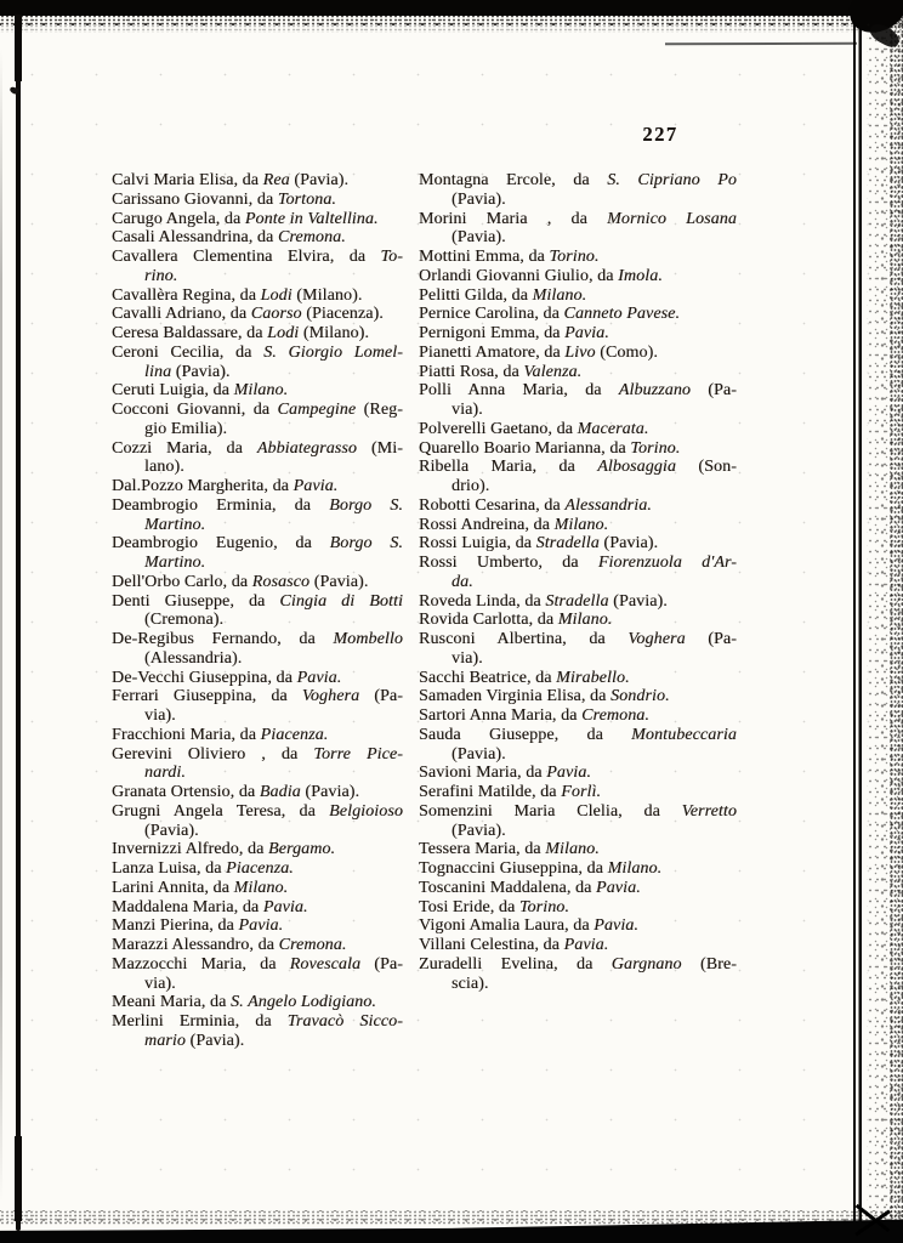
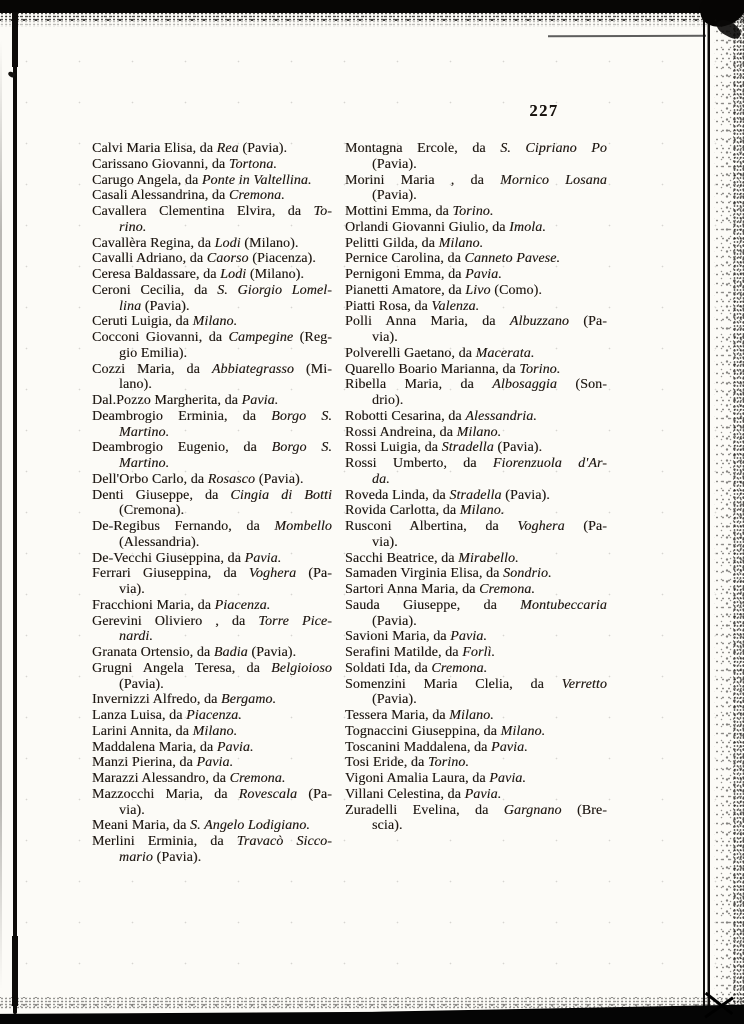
  227
  Calvi Maria Elisa, da Rea (Pavia).
  Carissano Giovanni, da Tortona.
  Carugo Angela, da Ponte in Valtellina.
  Casali Alessandrina, da Cremona.
  Cavallera Clementina Elvira, da To-
  rino.
  Cavallèra Regina, da Lodi (Milano).
  Cavalli Adriano, da Caorso (Piacenza).
  Ceresa Baldassare, da Lodi (Milano).
  Ceroni Cecilia, da S. Giorgio Lomel-
  lina (Pavia).
  Ceruti Luigia, da Milano.
  Cocconi Giovanni, da Campegine (Reg-
  gio Emilia).
  Cozzi Maria, da Abbiategrasso (Mi-
  lano).
  Dal.Pozzo Margherita, da Pavia.
  Deambrogio Erminia, da Borgo S.
  Martino.
  Deambrogio Eugenio, da Borgo S.
  Martino.
  Dell'Orbo Carlo, da Rosasco (Pavia).
  Denti Giuseppe, da Cingia di Botti
  (Cremona).
  De-Regibus Fernando, da Mombello
  (Alessandria).
  De-Vecchi Giuseppina, da Pavia.
  Ferrari Giuseppina, da Voghera (Pa-
  via).
  Fracchioni Maria, da Piacenza.
  Gerevini Oliviero , da Torre Pice-
  nardi.
  Granata Ortensio, da Badia (Pavia).
  Grugni Angela Teresa, da Belgioioso
  (Pavia).
  Invernizzi Alfredo, da Bergamo.
  Lanza Luisa, da Piacenza.
  Larini Annita, da Milano.
  Maddalena Maria, da Pavia.
  Manzi Pierina, da Pavia.
  Marazzi Alessandro, da Cremona.
  Mazzocchi Maria, da Rovescala (Pa-
  via).
  Meani Maria, da S. Angelo Lodigiano.
  Merlini Erminia, da Travacò Sicco-
  mario (Pavia).
  Montagna Ercole, da S. Cipriano Po
  (Pavia).
  Morini Maria , da Mornico Losana
  (Pavia).
  Mottini Emma, da Torino.
  Orlandi Giovanni Giulio, da Imola.
  Pelitti Gilda, da Milano.
  Pernice Carolina, da Canneto Pavese.
  Pernigoni Emma, da Pavia.
  Pianetti Amatore, da Livo (Como).
  Piatti Rosa, da Valenza.
  Polli Anna Maria, da Albuzzano (Pa-
  via).
  Polverelli Gaetano, da Macerata.
  Quarello Boario Marianna, da Torino.
  Ribella Maria, da Albosaggia (Son-
  drio).
  Robotti Cesarina, da Alessandria.
  Rossi Andreina, da Milano.
  Rossi Luigia, da Stradella (Pavia).
  Rossi Umberto, da Fiorenzuola d'Ar-
  da.
  Roveda Linda, da Stradella (Pavia).
  Rovida Carlotta, da Milano.
  Rusconi Albertina, da Voghera (Pa-
  via).
  Sacchi Beatrice, da Mirabello.
  Samaden Virginia Elisa, da Sondrio.
  Sartori Anna Maria, da Cremona.
  Sauda Giuseppe, da Montubeccaria
  (Pavia).
  Savioni Maria, da Pavia.
  Serafini Matilde, da Forlì.
+ Soldati Ida, da Cremona.
  Somenzini Maria Clelia, da Verretto
  (Pavia).
  Tessera Maria, da Milano.
  Tognaccini Giuseppina, da Milano.
  Toscanini Maddalena, da Pavia.
  Tosi Eride, da Torino.
  Vigoni Amalia Laura, da Pavia.
  Villani Celestina, da Pavia.
  Zuradelli Evelina, da Gargnano (Bre-
  scia).
